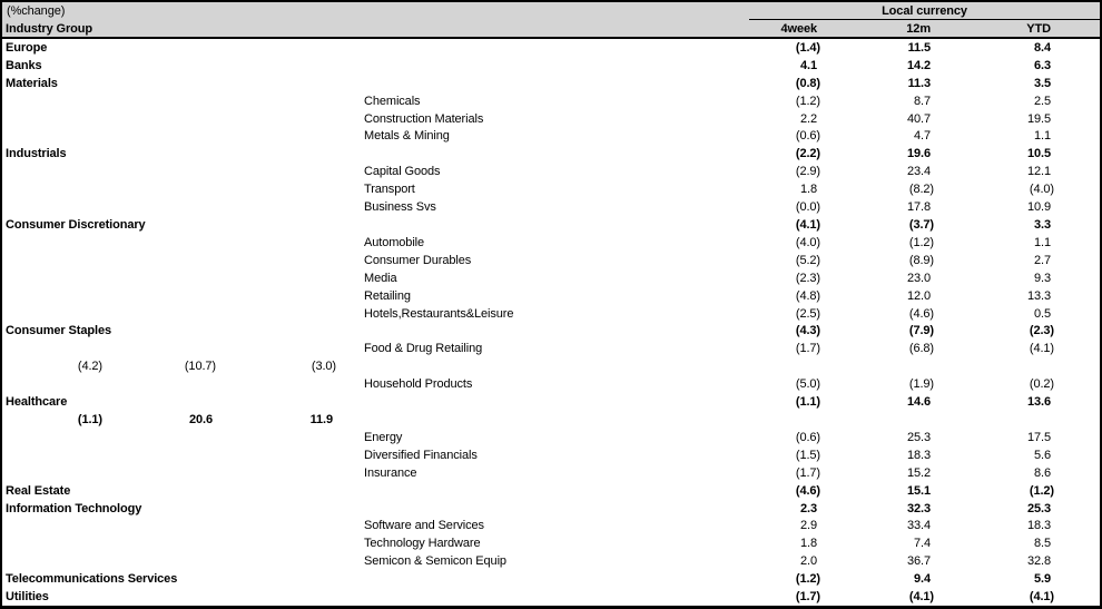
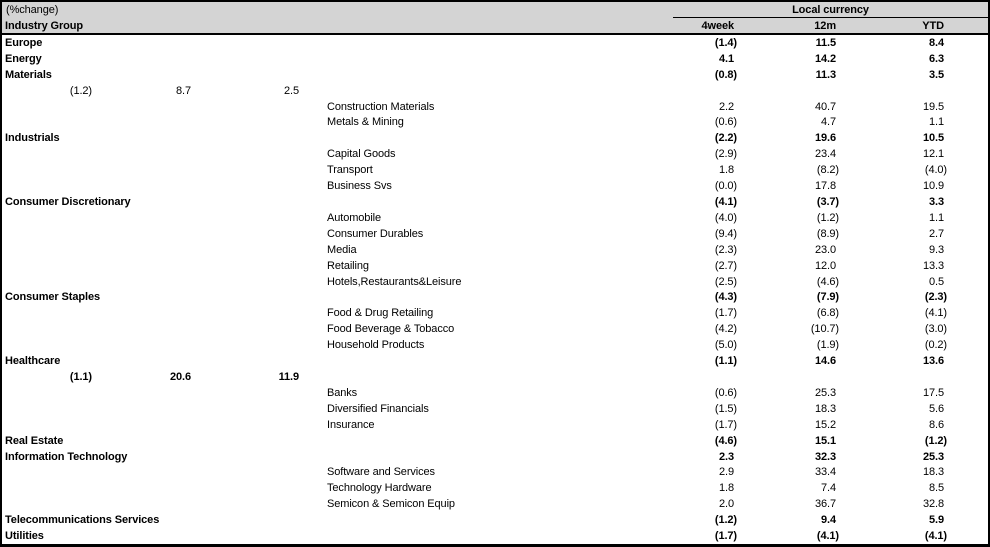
  (%change)
  Local currency
  Industry Group
  4week
  12m
  YTD
  Europe
  (1.4)
  11.5
  8.4
- Banks
+ Energy
  4.1
  14.2
  6.3
  Materials
  (0.8)
  11.3
  3.5
- Chemicals
  (1.2)
  8.7
  2.5
  Construction Materials
  2.2
  40.7
  19.5
  Metals & Mining
  (0.6)
  4.7
  1.1
  Industrials
  (2.2)
  19.6
  10.5
  Capital Goods
  (2.9)
  23.4
  12.1
  Transport
  1.8
  (8.2)
  (4.0)
  Business Svs
  (0.0)
  17.8
  10.9
  Consumer Discretionary
  (4.1)
  (3.7)
  3.3
  Automobile
  (4.0)
  (1.2)
  1.1
  Consumer Durables
- (5.2)
+ (9.4)
  (8.9)
  2.7
  Media
  (2.3)
  23.0
  9.3
  Retailing
- (4.8)
+ (2.7)
  12.0
  13.3
  Hotels,Restaurants&Leisure
  (2.5)
  (4.6)
  0.5
  Consumer Staples
  (4.3)
  (7.9)
  (2.3)
  Food & Drug Retailing
  (1.7)
  (6.8)
  (4.1)
+ Food Beverage & Tobacco
  (4.2)
  (10.7)
  (3.0)
  Household Products
  (5.0)
  (1.9)
  (0.2)
  Healthcare
  (1.1)
  14.6
  13.6
  (1.1)
  20.6
  11.9
- Energy
+ Banks
  (0.6)
  25.3
  17.5
  Diversified Financials
  (1.5)
  18.3
  5.6
  Insurance
  (1.7)
  15.2
  8.6
  Real Estate
  (4.6)
  15.1
  (1.2)
  Information Technology
  2.3
  32.3
  25.3
  Software and Services
  2.9
  33.4
  18.3
  Technology Hardware
  1.8
  7.4
  8.5
  Semicon & Semicon Equip
  2.0
  36.7
  32.8
  Telecommunications Services
  (1.2)
  9.4
  5.9
  Utilities
  (1.7)
  (4.1)
  (4.1)
